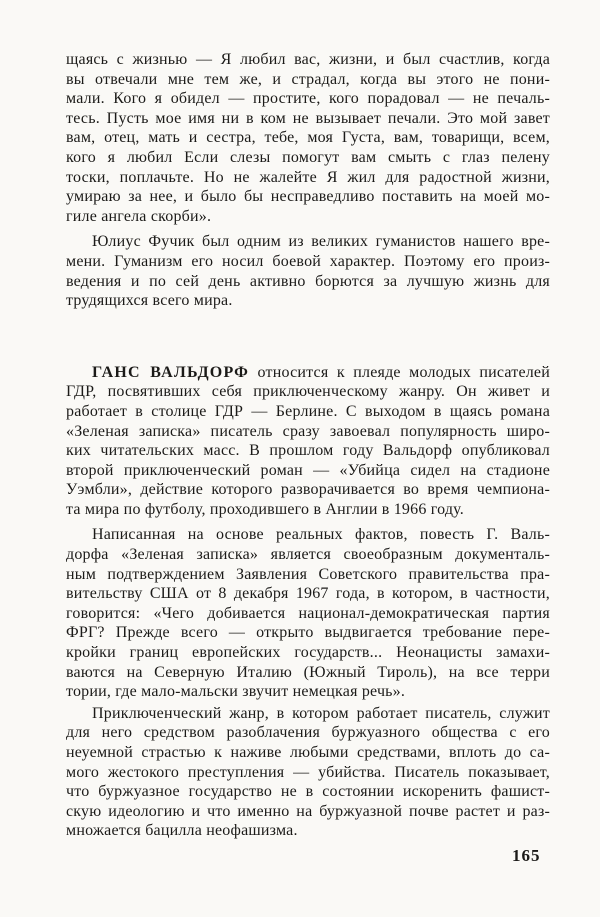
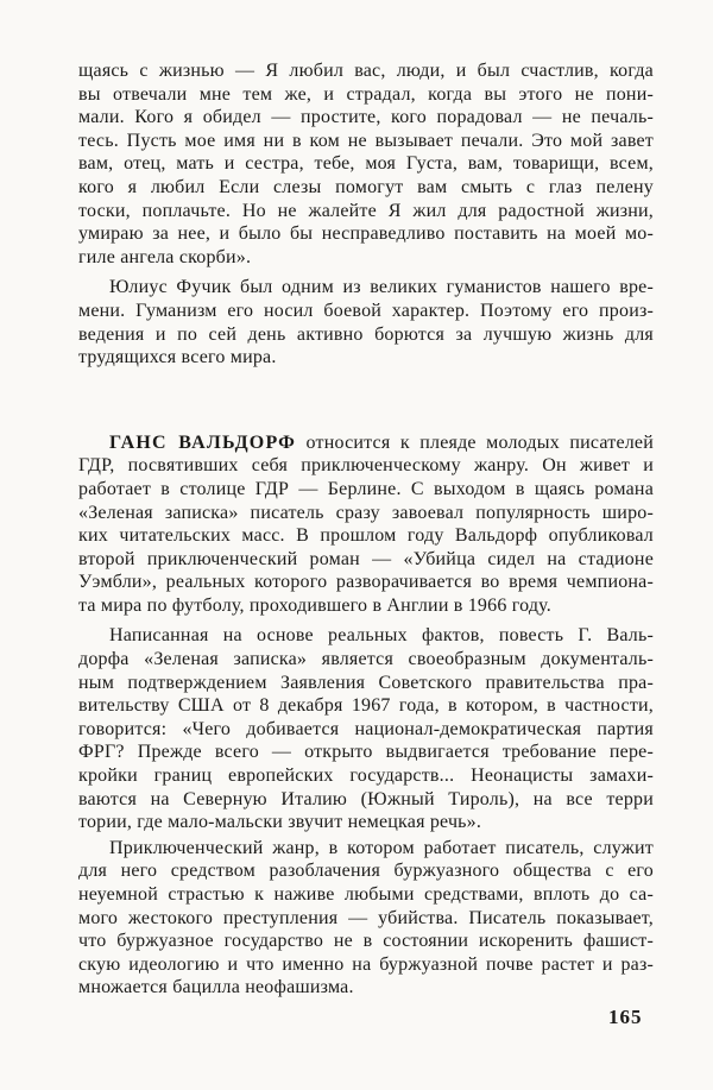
- щаясь с жизнью — Я любил вас, жизни, и был счастлив, когда
+ щаясь с жизнью — Я любил вас, люди, и был счастлив, когда
  вы отвечали мне тем же, и страдал, когда вы этого не пони-
  мали. Кого я обидел — простите, кого порадовал — не печаль-
  тесь. Пусть мое имя ни в ком не вызывает печали. Это мой завет
  вам, отец, мать и сестра, тебе, моя Густа, вам, товарищи, всем,
  кого я любил Если слезы помогут вам смыть с глаз пелену
  тоски, поплачьте. Но не жалейте Я жил для радостной жизни,
  умираю за нее, и было бы несправедливо поставить на моей мо-
  гиле ангела скорби».
  Юлиус Фучик был одним из великих гуманистов нашего вре-
  мени. Гуманизм его носил боевой характер. Поэтому его произ-
  ведения и по сей день активно борются за лучшую жизнь для
  трудящихся всего мира.
  ГАНС ВАЛЬДОРФ относится к плеяде молодых писателей
  ГДР, посвятивших себя приключенческому жанру. Он живет и
  работает в столице ГДР — Берлине. С выходом в щаясь романа
  «Зеленая записка» писатель сразу завоевал популярность широ-
  ких читательских масс. В прошлом году Вальдорф опубликовал
  второй приключенческий роман — «Убийца сидел на стадионе
- Уэмбли», действие которого разворачивается во время чемпиона-
+ Уэмбли», реальных которого разворачивается во время чемпиона-
  та мира по футболу, проходившего в Англии в 1966 году.
  Написанная на основе реальных фактов, повесть Г. Валь-
  дорфа «Зеленая записка» является своеобразным документаль-
  ным подтверждением Заявления Советского правительства пра-
  вительству США от 8 декабря 1967 года, в котором, в частности,
  говорится: «Чего добивается национал-демократическая партия
  ФРГ? Прежде всего — открыто выдвигается требование пере-
  кройки границ европейских государств... Неонацисты замахи-
  ваются на Северную Италию (Южный Тироль), на все терри
  тории, где мало-мальски звучит немецкая речь».
  Приключенческий жанр, в котором работает писатель, служит
  для него средством разоблачения буржуазного общества с его
  неуемной страстью к наживе любыми средствами, вплоть до са-
  мого жестокого преступления — убийства. Писатель показывает,
  что буржуазное государство не в состоянии искоренить фашист-
  скую идеологию и что именно на буржуазной почве растет и раз-
  множается бацилла неофашизма.
  165
